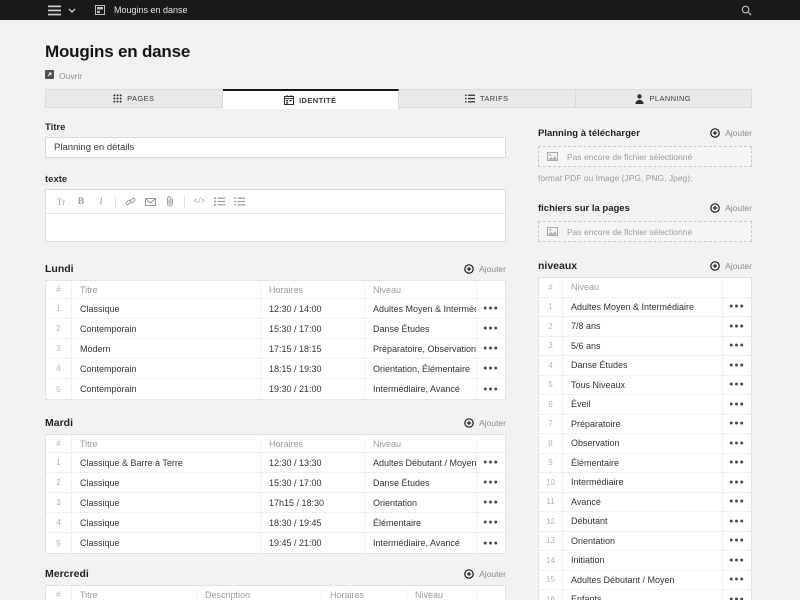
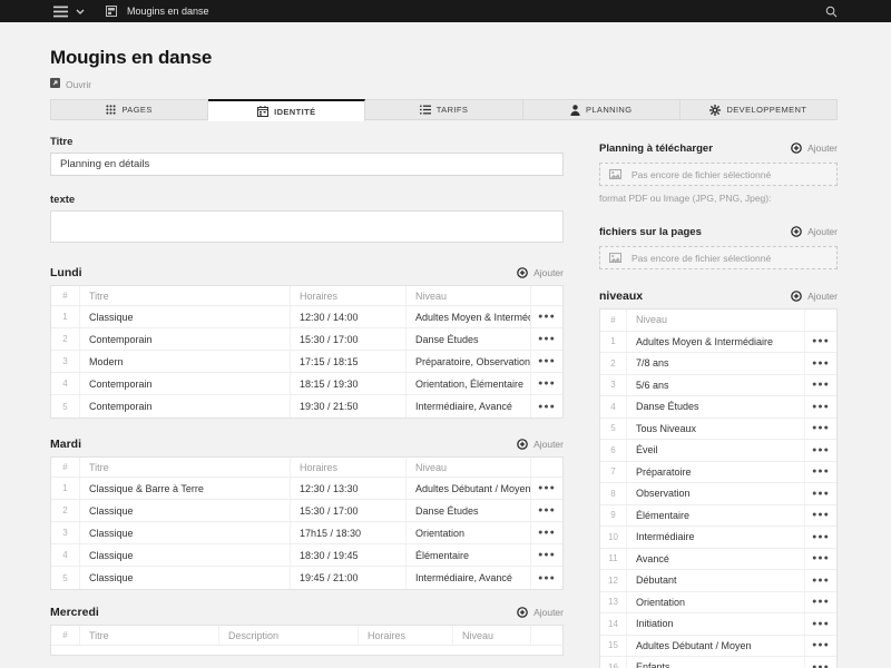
  Mougins en danse
  Mougins en danse
  Ouvrir
  PAGES
  IDENTITÉ
  TARIFS
  PLANNING
+ DEVELOPPEMENT
  Titre
  Planning en détails
  texte
- Tr
- B
- I
- </>
  Lundi
  Ajouter
  #
  Titre
  Horaires
  Niveau
  1
  Classique
  12:30 / 14:00
  Adultes Moyen & Interméd
  2
  Contemporain
  15:30 / 17:00
  Danse Études
  3
  Modern
  17:15 / 18:15
  Préparatoire, Observation
  4
  Contemporain
  18:15 / 19:30
  Orientation, Élémentaire
  5
  Contemporain
- 19:30 / 21:00
+ 19:30 / 21:50
  Intermédiaire, Avancé
  Mardi
  Ajouter
  #
  Titre
  Horaires
  Niveau
  1
  Classique & Barre à Terre
  12:30 / 13:30
  Adultes Débutant / Moyen
  2
  Classique
  15:30 / 17:00
  Danse Études
  3
  Classique
  17h15 / 18:30
  Orientation
  4
  Classique
  18:30 / 19:45
  Élémentaire
  5
  Classique
  19:45 / 21:00
  Intermédiaire, Avancé
  Mercredi
  Ajouter
  #
  Titre
  Description
  Horaires
  Niveau
  Planning à télécharger
  Ajouter
  Pas encore de fichier sélectionné
  format PDF ou Image (JPG, PNG, Jpeg):
  fichiers sur la pages
  Ajouter
  Pas encore de fichier sélectionné
  niveaux
  Ajouter
  #
  Niveau
  1
  Adultes Moyen & Intermédiaire
  2
  7/8 ans
  3
  5/6 ans
  4
  Danse Études
  5
  Tous Niveaux
  6
  Éveil
  7
  Préparatoire
  8
  Observation
  9
  Élémentaire
  10
  Intermédiaire
  11
  Avancé
  12
  Débutant
  13
  Orientation
  14
  Initiation
  15
  Adultes Débutant / Moyen
  16
  Enfants
